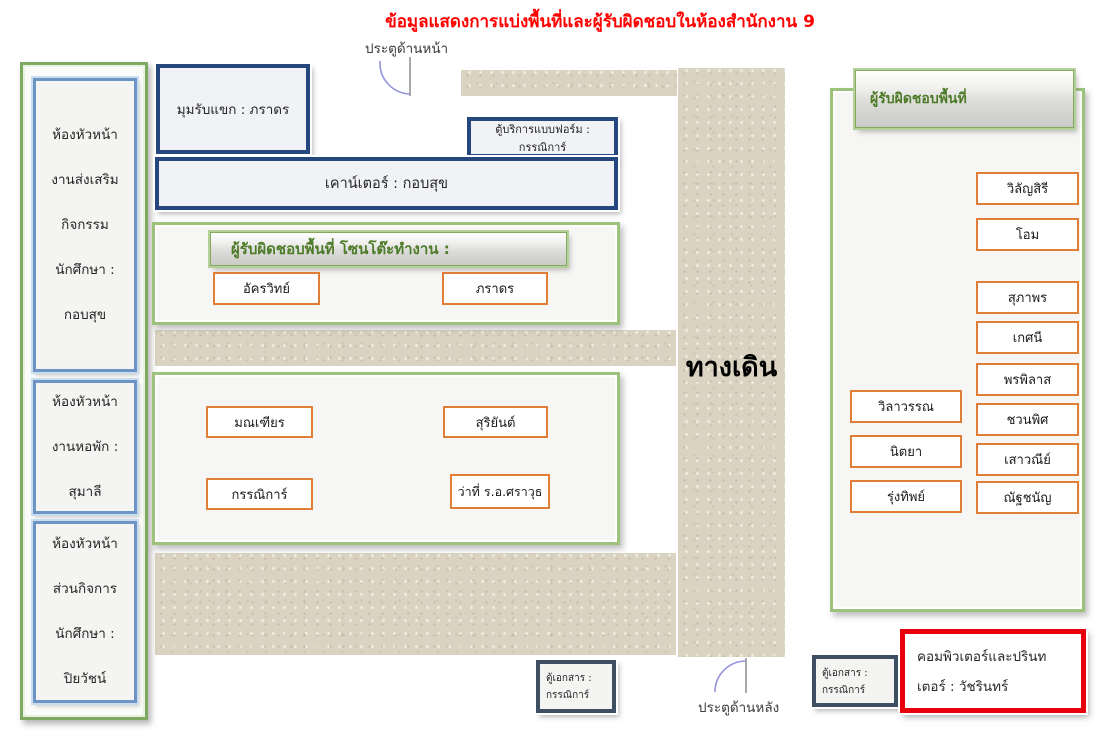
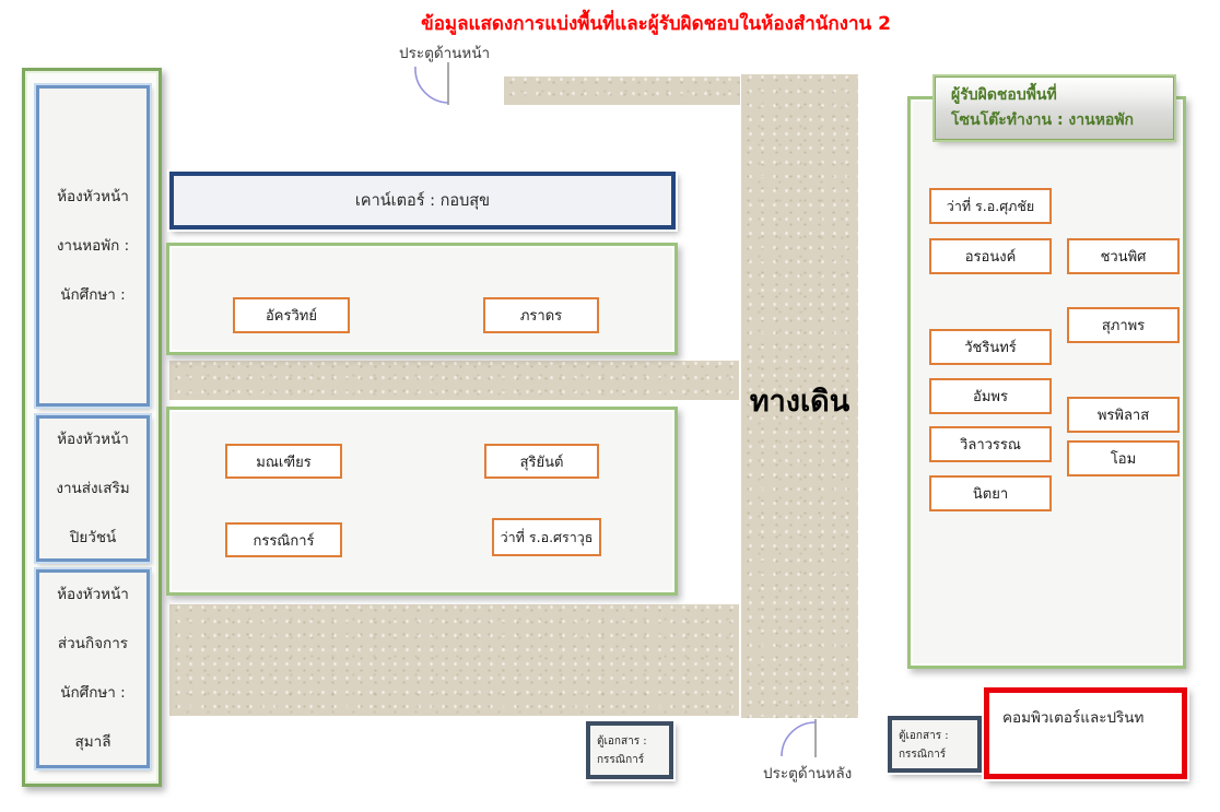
- ข้อมูลแสดงการแบ่งพื้นที่และผู้รับผิดชอบในห้องสำนักงาน 9
+ ข้อมูลแสดงการแบ่งพื้นที่และผู้รับผิดชอบในห้องสำนักงาน 2
  ประตูด้านหน้า
  ทางเดิน
  ห้องหัวหน้า
- งานส่งเสริม
+ งานหอพัก :
- กิจกรรม
  นักศึกษา :
- กอบสุข
  ห้องหัวหน้า
- งานหอพัก :
+ งานส่งเสริม
- สุมาลี
+ ปิยวัชน์
  ห้องหัวหน้า
  ส่วนกิจการ
  นักศึกษา :
- ปิยวัชน์
+ สุมาลี
- มุมรับแขก : ภราดร
- ตู้บริการแบบฟอร์ม : กรรณิการ์
  เคาน์เตอร์ : กอบสุข
- ผู้รับผิดชอบพื้นที่ โซนโต๊ะทำงาน :
  อัครวิทย์
  ภราดร
  มณเฑียร
  สุริยันต์
  กรรณิการ์
  ว่าที่ ร.อ.ศราวุธ
  ผู้รับผิดชอบพื้นที่
+ โซนโต๊ะทำงาน : งานหอพัก
+ ว่าที่ ร.อ.ศุภชัย
+ อรอนงค์
+ วัชรินทร์
+ อัมพร
  วิลาวรรณ
  นิตยา
- รุ่งทิพย์
- วิลัญสิรี
- โอม
+ ชวนพิศ
  สุภาพร
- เกศนี
  พรพิลาส
- ชวนพิศ
+ โอม
- เสาวณีย์
- ณัฐชนัญ
  ตู้เอกสาร :
  กรรณิการ์
  ตู้เอกสาร :
  กรรณิการ์
  คอมพิวเตอร์และปรินท
- เตอร์ : วัชรินทร์
  ประตูด้านหลัง
